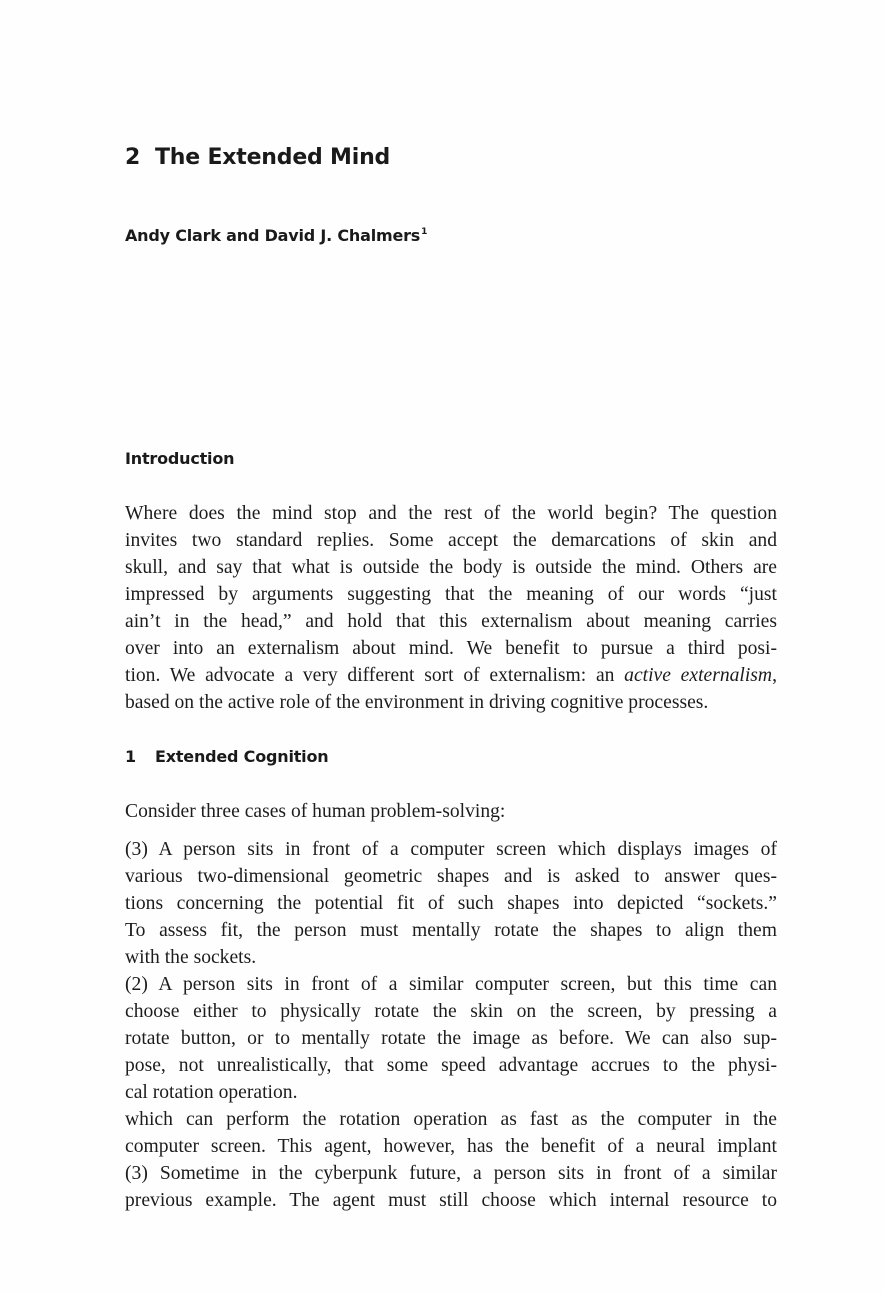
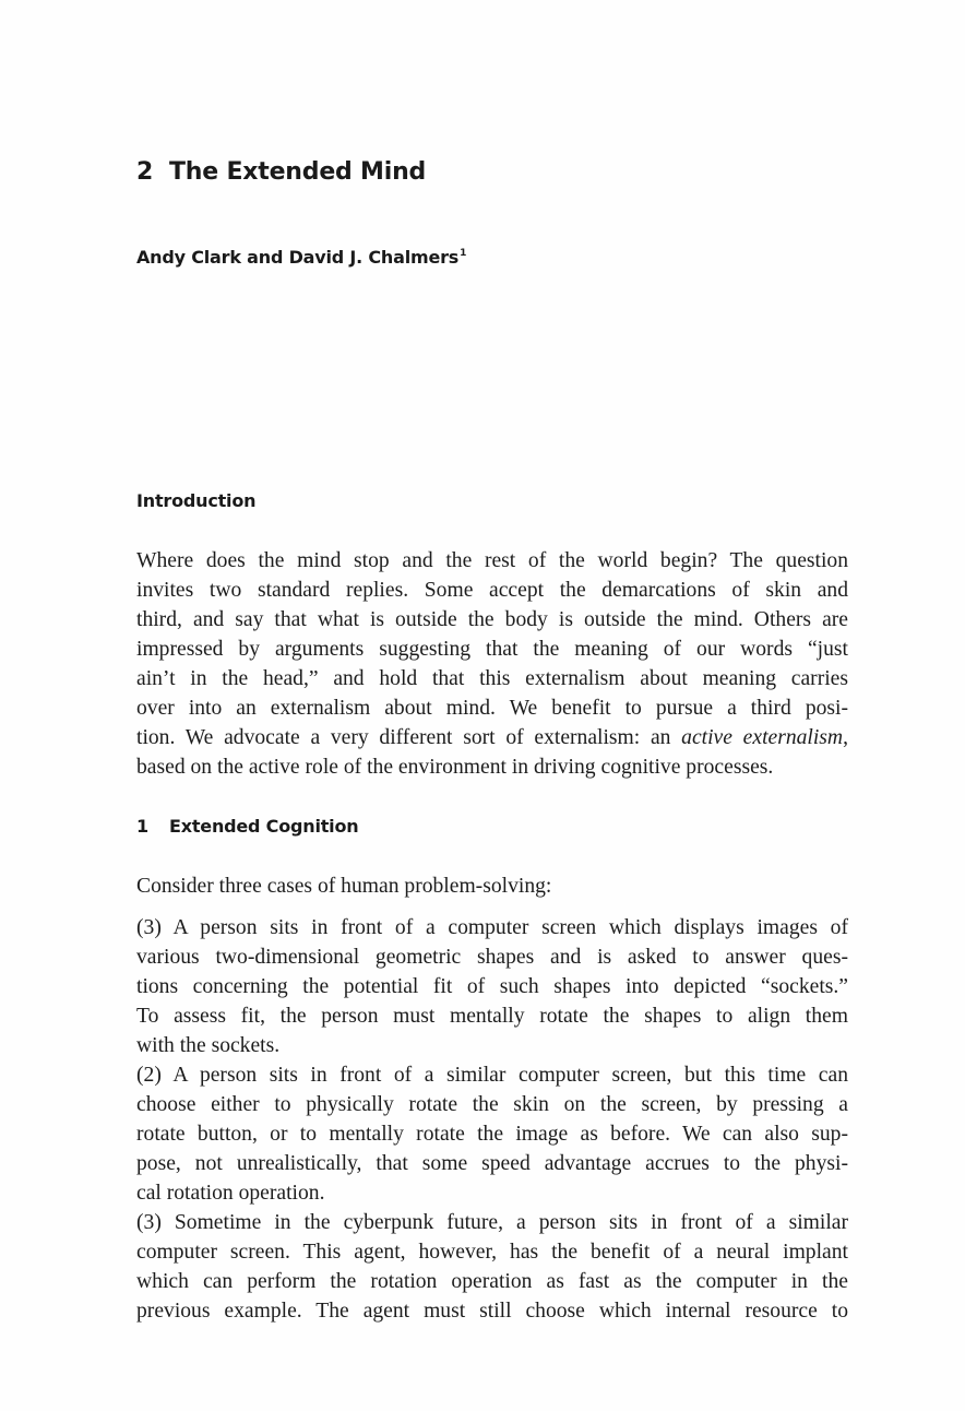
  2 The Extended Mind
  Andy Clark and David J. Chalmers1
  Introduction
  Where does the mind stop and the rest of the world begin? The question
  invites two standard replies. Some accept the demarcations of skin and
- skull, and say that what is outside the body is outside the mind. Others are
+ third, and say that what is outside the body is outside the mind. Others are
  impressed by arguments suggesting that the meaning of our words “just
  ain’t in the head,” and hold that this externalism about meaning carries
  over into an externalism about mind. We benefit to pursue a third posi-
  tion. We advocate a very different sort of externalism: an active externalism,
  based on the active role of the environment in driving cognitive processes.
  1 Extended Cognition
  Consider three cases of human problem-solving:
  (3) A person sits in front of a computer screen which displays images of
  various two-dimensional geometric shapes and is asked to answer ques-
  tions concerning the potential fit of such shapes into depicted “sockets.”
  To assess fit, the person must mentally rotate the shapes to align them
  with the sockets.
  (2) A person sits in front of a similar computer screen, but this time can
  choose either to physically rotate the skin on the screen, by pressing a
  rotate button, or to mentally rotate the image as before. We can also sup-
  pose, not unrealistically, that some speed advantage accrues to the physi-
  cal rotation operation.
- which can perform the rotation operation as fast as the computer in the
+ (3) Sometime in the cyberpunk future, a person sits in front of a similar
  computer screen. This agent, however, has the benefit of a neural implant
- (3) Sometime in the cyberpunk future, a person sits in front of a similar
+ which can perform the rotation operation as fast as the computer in the
  previous example. The agent must still choose which internal resource to
